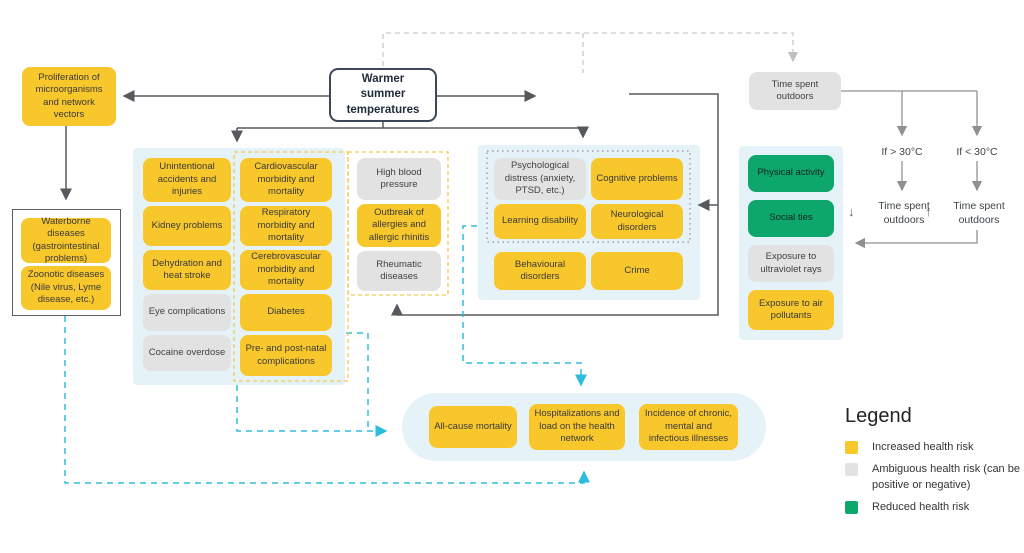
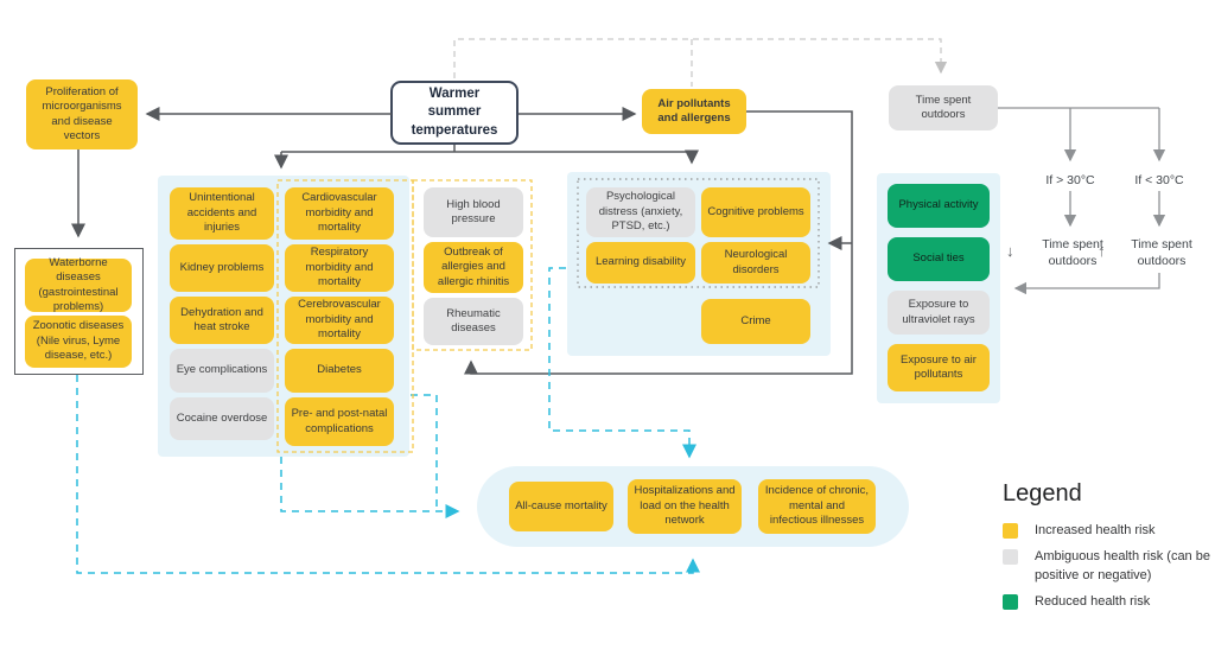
- Proliferation of microorganisms and network vectors
+ Proliferation of microorganisms and disease vectors
  Warmer summer temperatures
+ Air pollutants and allergens
  Time spent outdoors
  Waterborne diseases (gastrointestinal problems)
  Zoonotic diseases (Nile virus, Lyme disease, etc.)
  Unintentional accidents and injuries
  Kidney problems
  Dehydration and heat stroke
  Eye complications
  Cocaine overdose
  Cardiovascular morbidity and mortality
  Respiratory morbidity and mortality
  Cerebrovascular morbidity and mortality
  Diabetes
  Pre- and post-natal complications
  High blood pressure
  Outbreak of allergies and allergic rhinitis
  Rheumatic diseases
  Psychological distress (anxiety, PTSD, etc.)
  Cognitive problems
  Learning disability
  Neurological disorders
- Behavioural disorders
  Crime
  Physical activity
  Social ties
  Exposure to ultraviolet rays
  Exposure to air pollutants
  If > 30°C
  If < 30°C
  ↓
  Time spent outdoors
  ↑
  Time spent outdoors
  All-cause mortality
  Hospitalizations and load on the health network
  Incidence of chronic, mental and infectious illnesses
  Legend
  Increased health risk
  Ambiguous health risk (can be positive or negative)
  Reduced health risk
